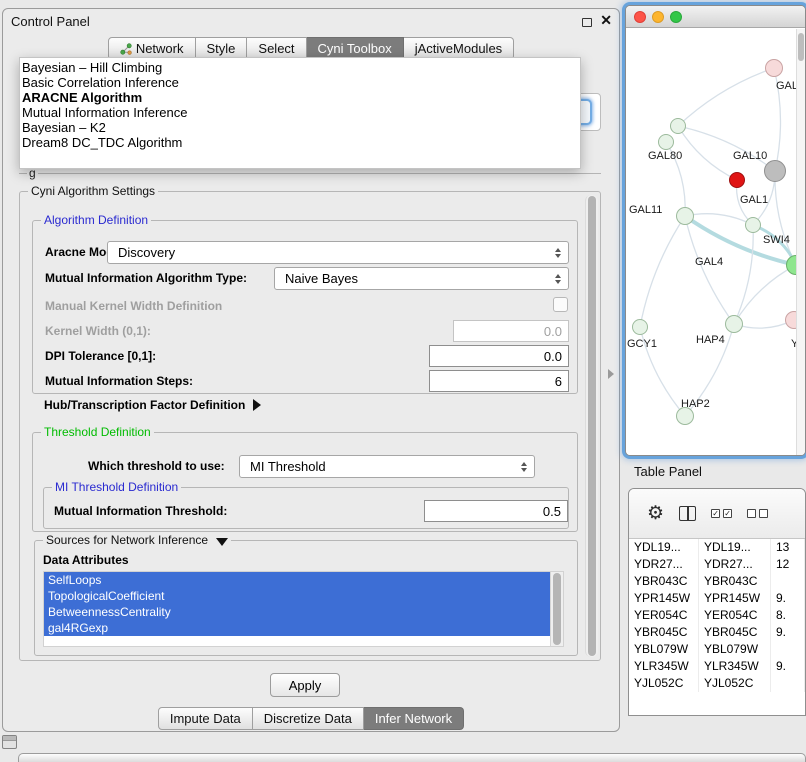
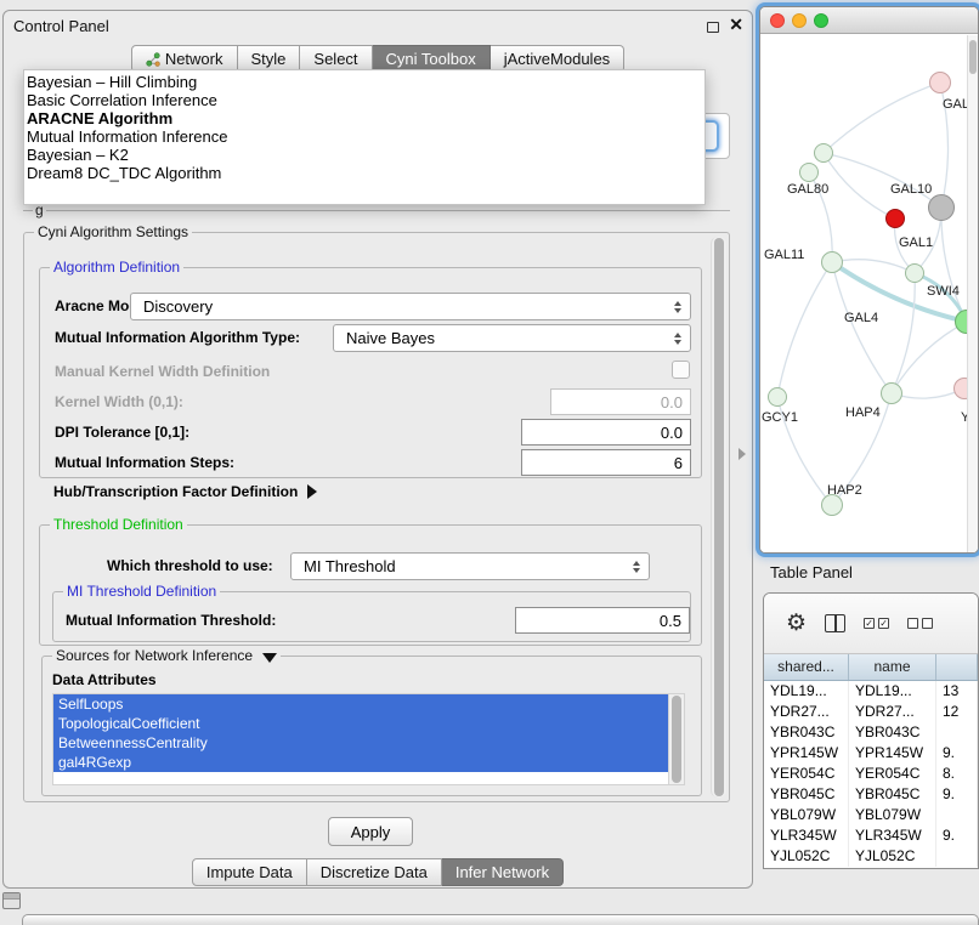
  Control Panel
  ✕
  Network
  Style
  Select
  Cyni Toolbox
  jActiveModules
  g
  Bayesian – Hill Climbing
  Basic Correlation Inference
  ARACNE Algorithm
  Mutual Information Inference
  Bayesian – K2
  Dream8 DC_TDC Algorithm
  Cyni Algorithm Settings
  Algorithm Definition
  Aracne Mo
  Discovery
  Mutual Information Algorithm Type:
  Naive Bayes
  Manual Kernel Width Definition
  Kernel Width (0,1):
  0.0
  DPI Tolerance [0,1]:
  0.0
  Mutual Information Steps:
  6
  Hub/Transcription Factor Definition
  Threshold Definition
  Which threshold to use:
  MI Threshold
  MI Threshold Definition
  Mutual Information Threshold:
  0.5
  Sources for Network Inference
  Data Attributes
  SelfLoops
  TopologicalCoefficient
  BetweennessCentrality
  gal4RGexp
  Apply
  Impute Data
  Discretize Data
  Infer Network
  GAL
  GAL80
  GAL10
  GAL1
  GAL11
  SWI4
  GAL4
  GCY1
  HAP4
  Y
  HAP2
  Table Panel
  ⚙
  ✓
  ✓
+ shared...
+ name
  YDL19...
  YDL19...
  13
  YDR27...
  YDR27...
  12
  YBR043C
  YBR043C
  YPR145W
  YPR145W
  9.
  YER054C
  YER054C
  8.
  YBR045C
  YBR045C
  9.
  YBL079W
  YBL079W
  YLR345W
  YLR345W
  9.
  YJL052C
  YJL052C
